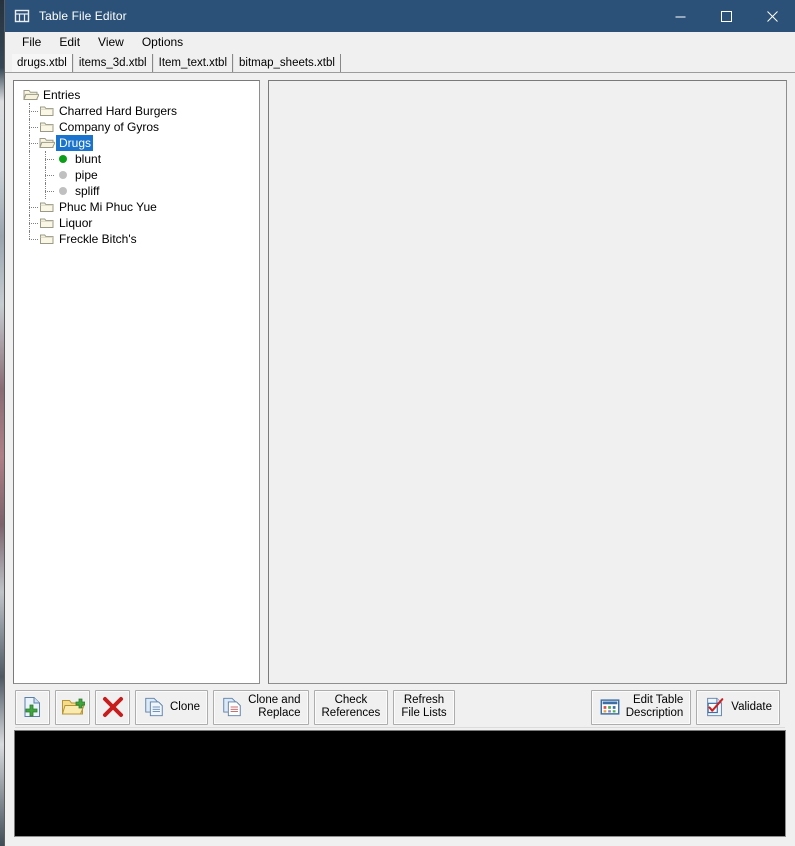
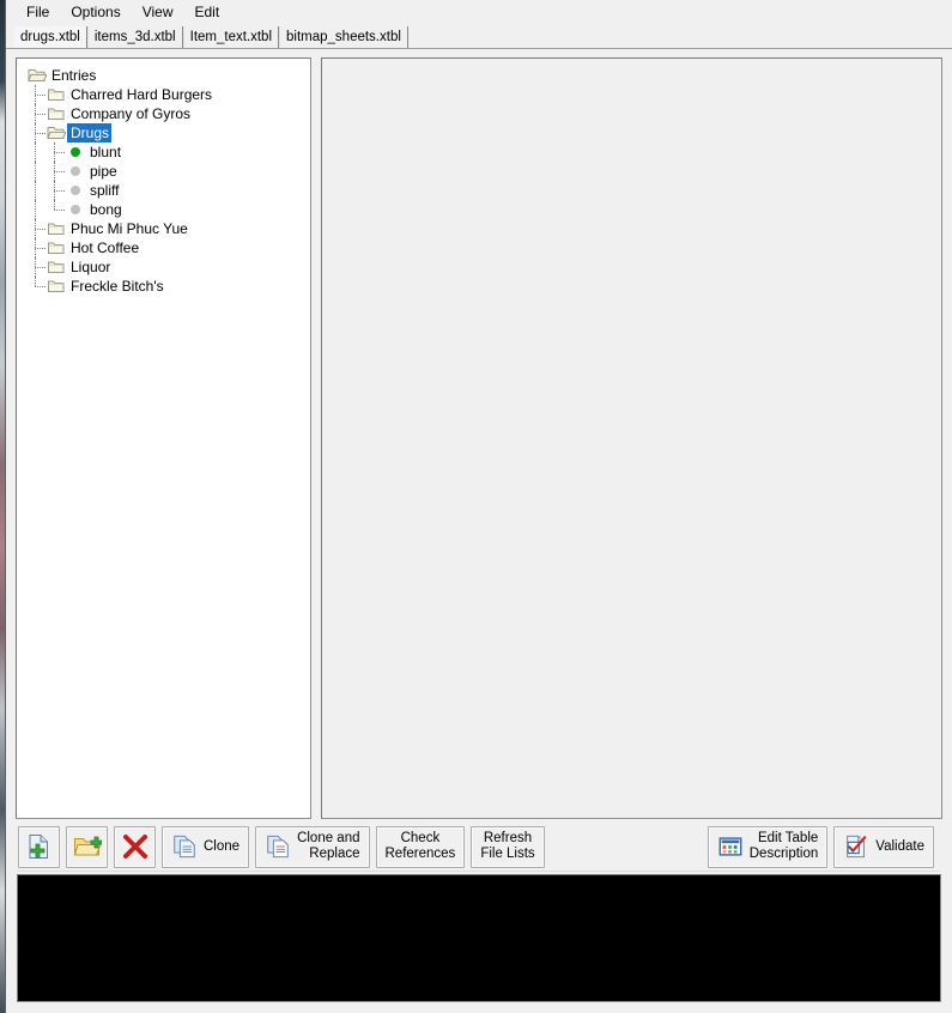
- Table File Editor
  File
- Edit
+ Options
  View
- Options
+ Edit
  drugs.xtbl
  items_3d.xtbl
  Item_text.xtbl
  bitmap_sheets.xtbl
  Entries
  Charred Hard Burgers
  Company of Gyros
  Drugs
  blunt
  pipe
  spliff
+ bong
  Phuc Mi Phuc Yue
+ Hot Coffee
  Liquor
  Freckle Bitch's
  Clone
  Clone and
  Replace
  Check
  References
  Refresh
  File Lists
  Edit Table
  Description
  Validate
